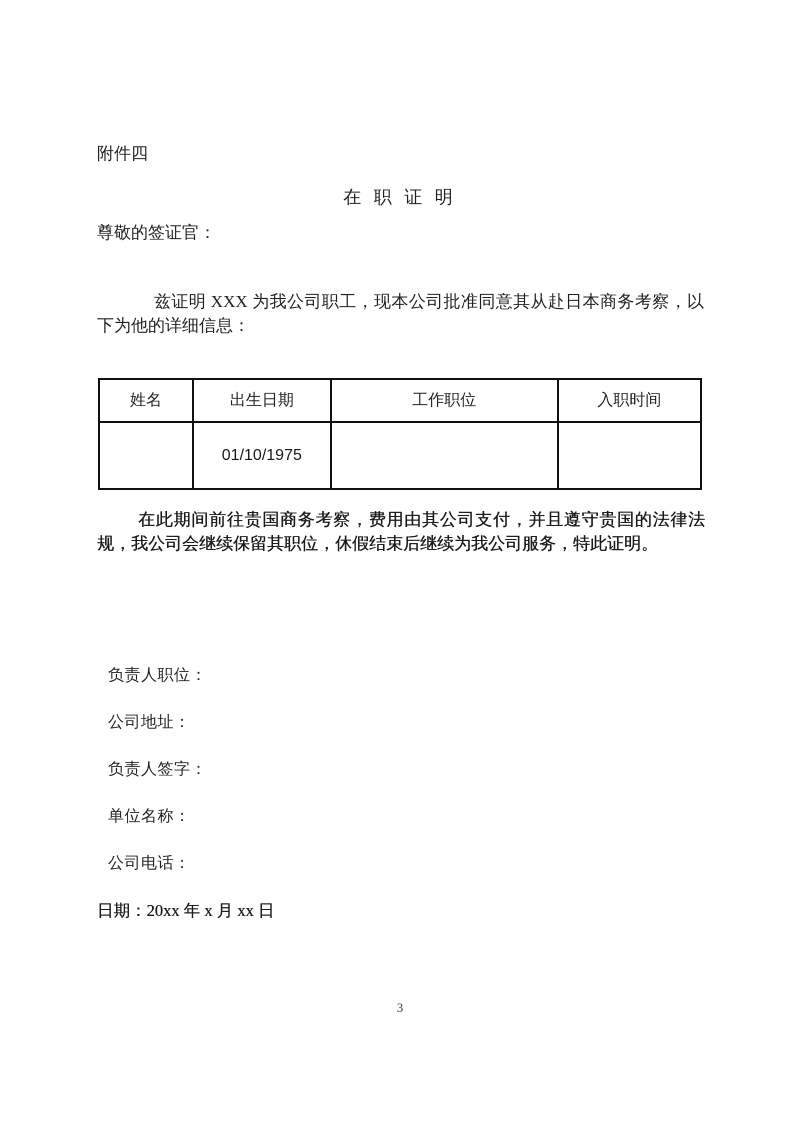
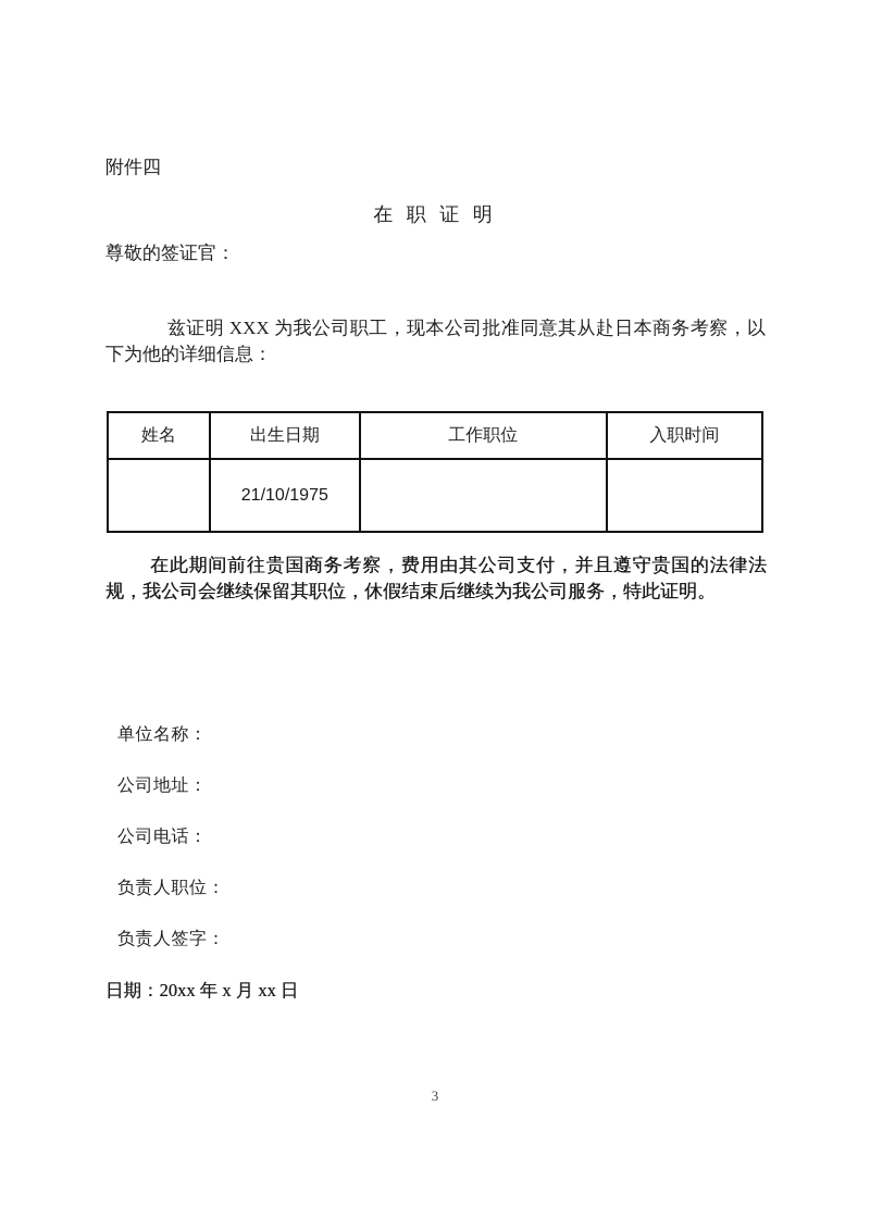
  附件四
  在 职 证 明
  尊敬的签证官：
  兹证明 XXX 为我公司职工，现本公司批准同意其从赴日本商务考察，以下为他的详细信息：
  姓名	出生日期	工作职位	入职时间
- 	01/10/1975
+ 	21/10/1975
  在此期间前往贵国商务考察，费用由其公司支付，并且遵守贵国的法律法规，我公司会继续保留其职位，休假结束后继续为我公司服务，特此证明。
- 负责人职位：
+ 单位名称：
  公司地址：
- 负责人签字：
+ 公司电话：
- 单位名称：
+ 负责人职位：
- 公司电话：
+ 负责人签字：
  日期：20xx 年 x 月 xx 日
  3
